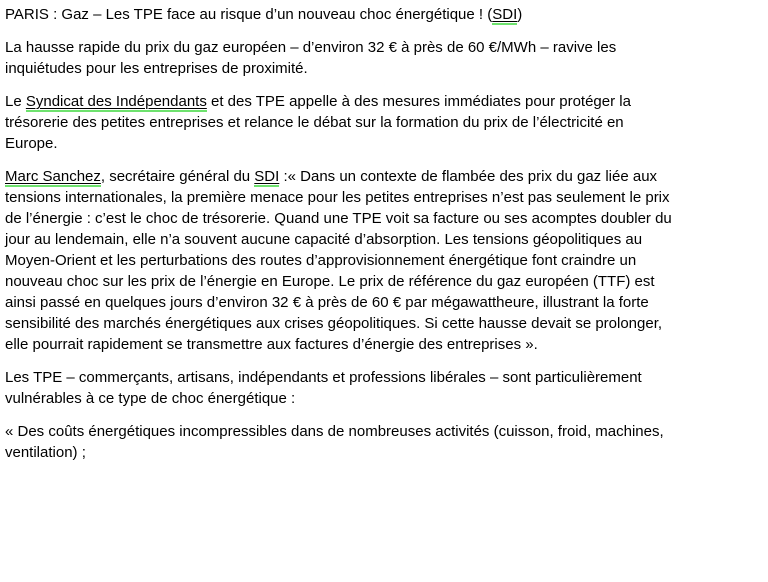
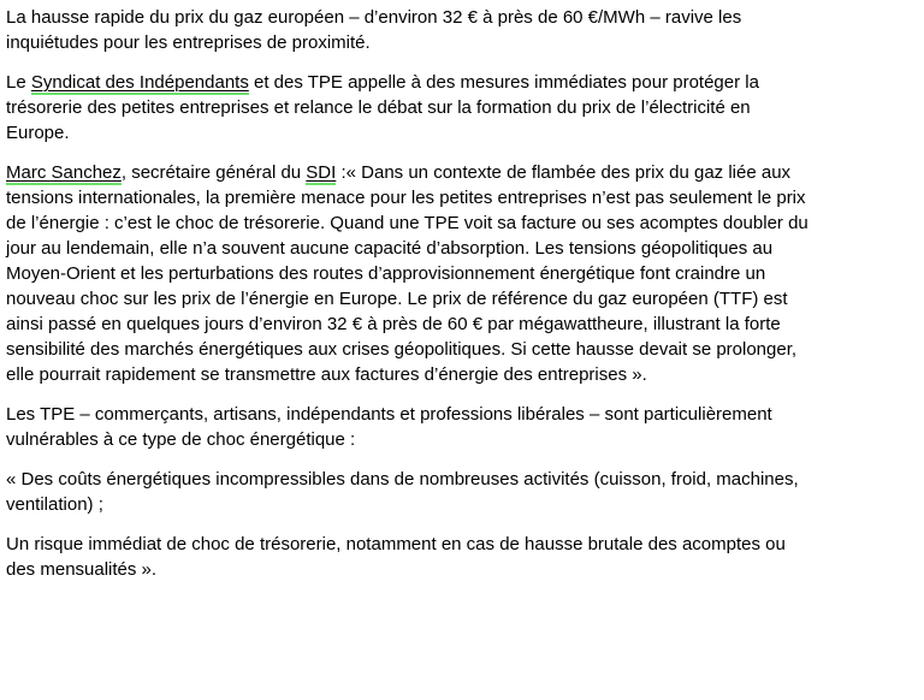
- PARIS : Gaz – Les TPE face au risque d’un nouveau choc énergétique ! (SDI)
  La hausse rapide du prix du gaz européen – d’environ 32 € à près de 60 €/MWh – ravive les
  inquiétudes pour les entreprises de proximité.
  Le Syndicat des Indépendants et des TPE appelle à des mesures immédiates pour protéger la
  trésorerie des petites entreprises et relance le débat sur la formation du prix de l’électricité en
  Europe.
  Marc Sanchez, secrétaire général du SDI :« Dans un contexte de flambée des prix du gaz liée aux
  tensions internationales, la première menace pour les petites entreprises n’est pas seulement le prix
  de l’énergie : c’est le choc de trésorerie. Quand une TPE voit sa facture ou ses acomptes doubler du
  jour au lendemain, elle n’a souvent aucune capacité d’absorption. Les tensions géopolitiques au
  Moyen-Orient et les perturbations des routes d’approvisionnement énergétique font craindre un
  nouveau choc sur les prix de l’énergie en Europe. Le prix de référence du gaz européen (TTF) est
  ainsi passé en quelques jours d’environ 32 € à près de 60 € par mégawattheure, illustrant la forte
  sensibilité des marchés énergétiques aux crises géopolitiques. Si cette hausse devait se prolonger,
  elle pourrait rapidement se transmettre aux factures d’énergie des entreprises ».
  Les TPE – commerçants, artisans, indépendants et professions libérales – sont particulièrement
  vulnérables à ce type de choc énergétique :
  « Des coûts énergétiques incompressibles dans de nombreuses activités (cuisson, froid, machines,
  ventilation) ;
+ Un risque immédiat de choc de trésorerie, notamment en cas de hausse brutale des acomptes ou
+ des mensualités ».
